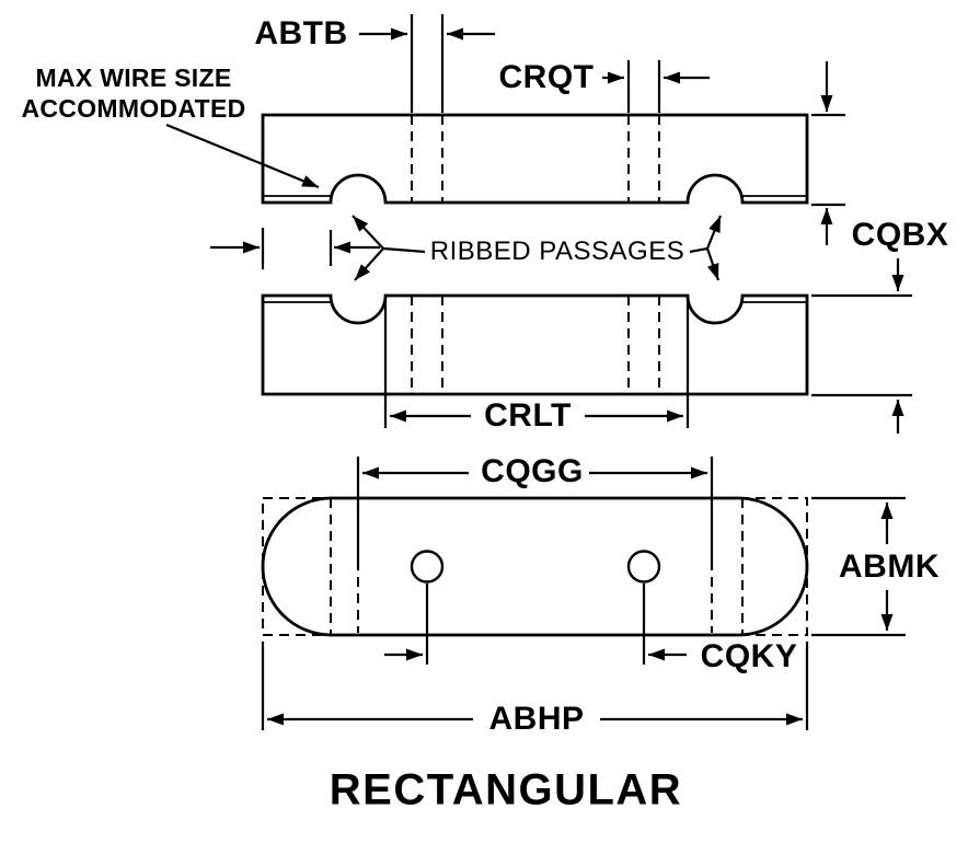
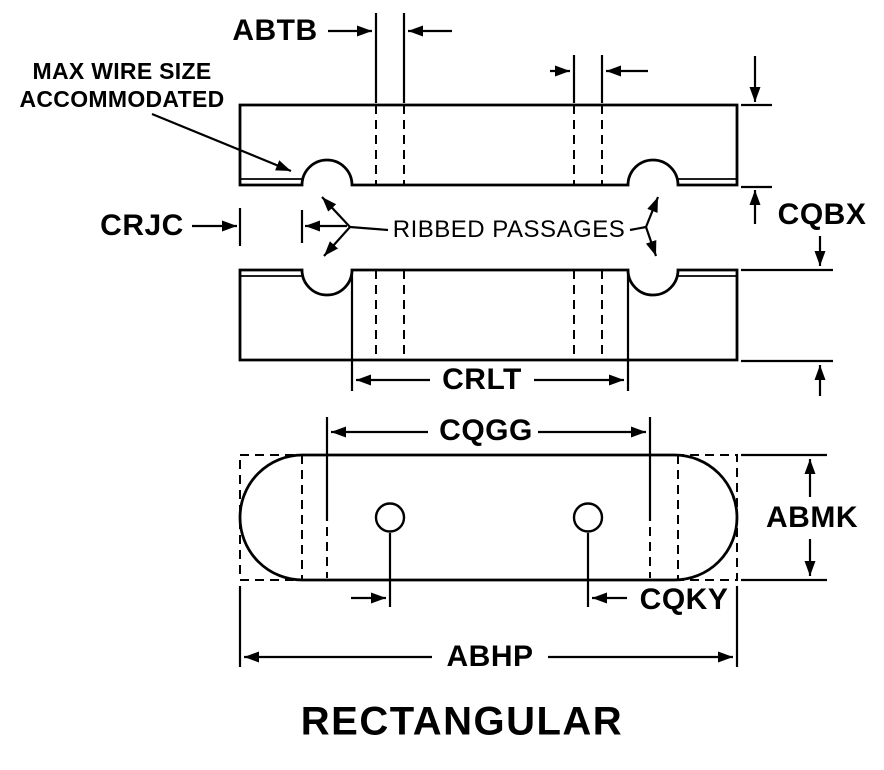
  ABTB
- CRQT
  MAX WIRE SIZE
  ACCOMMODATED
+ CRJC
  RIBBED PASSAGES
  CQBX
  CRLT
  CQGG
  ABMK
  CQKY
  ABHP
  RECTANGULAR
